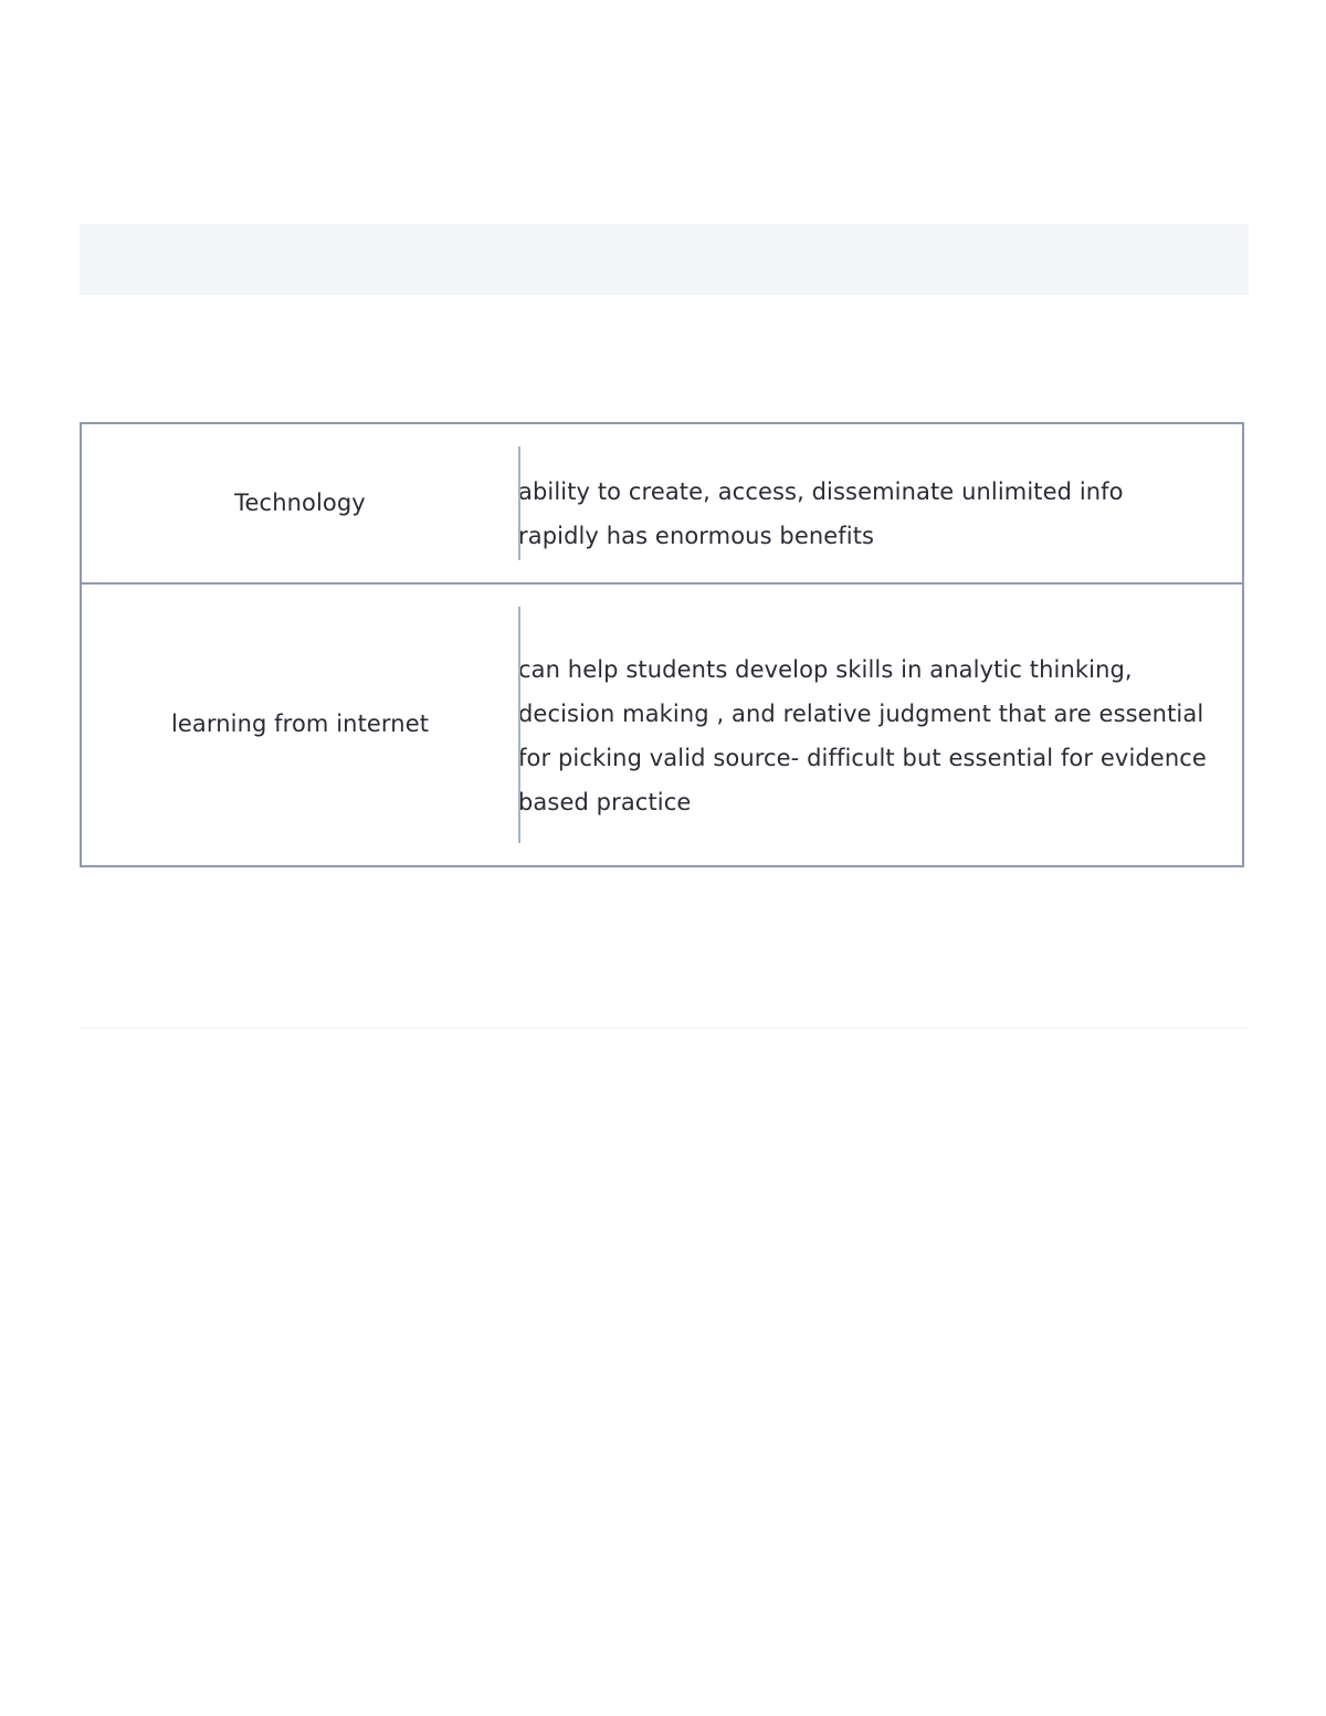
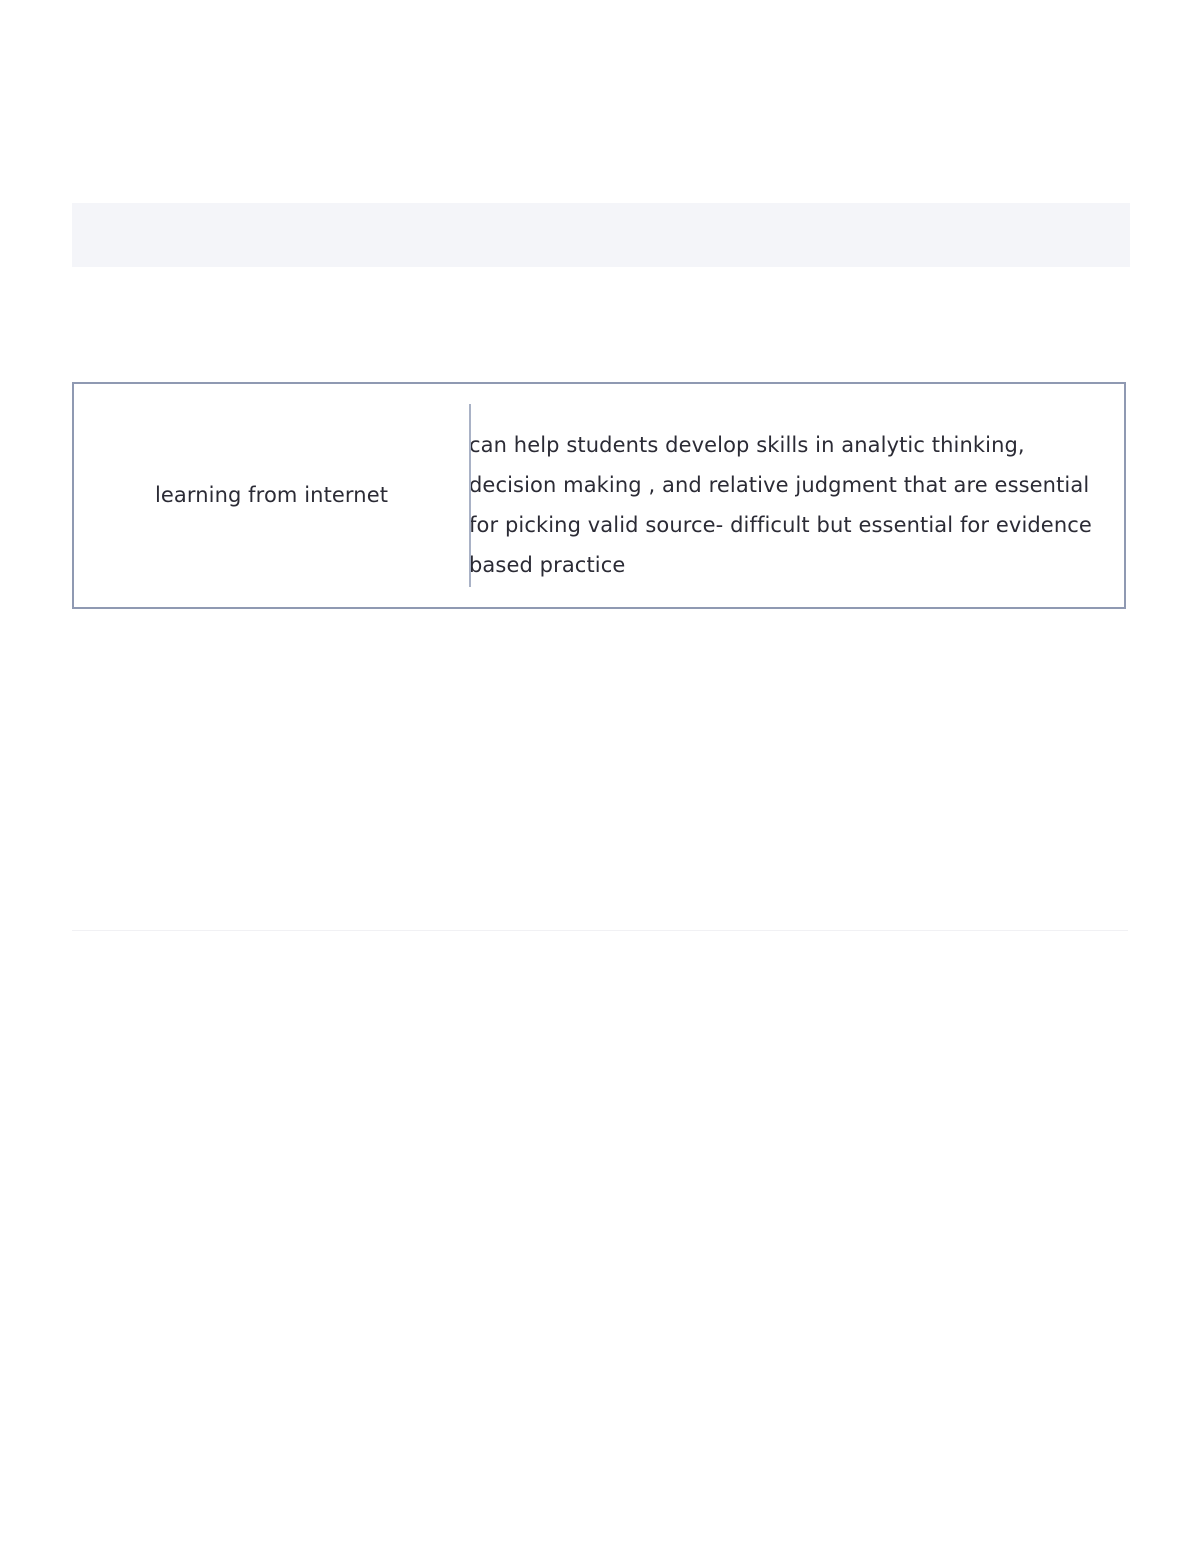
- Technology	ability to create, access, disseminate unlimited info rapidly has enormous benefits
  learning from internet	can help students develop skills in analytic thinking, decision making , and relative judgment that are essential for picking valid source- difficult but essential for evidence based practice
